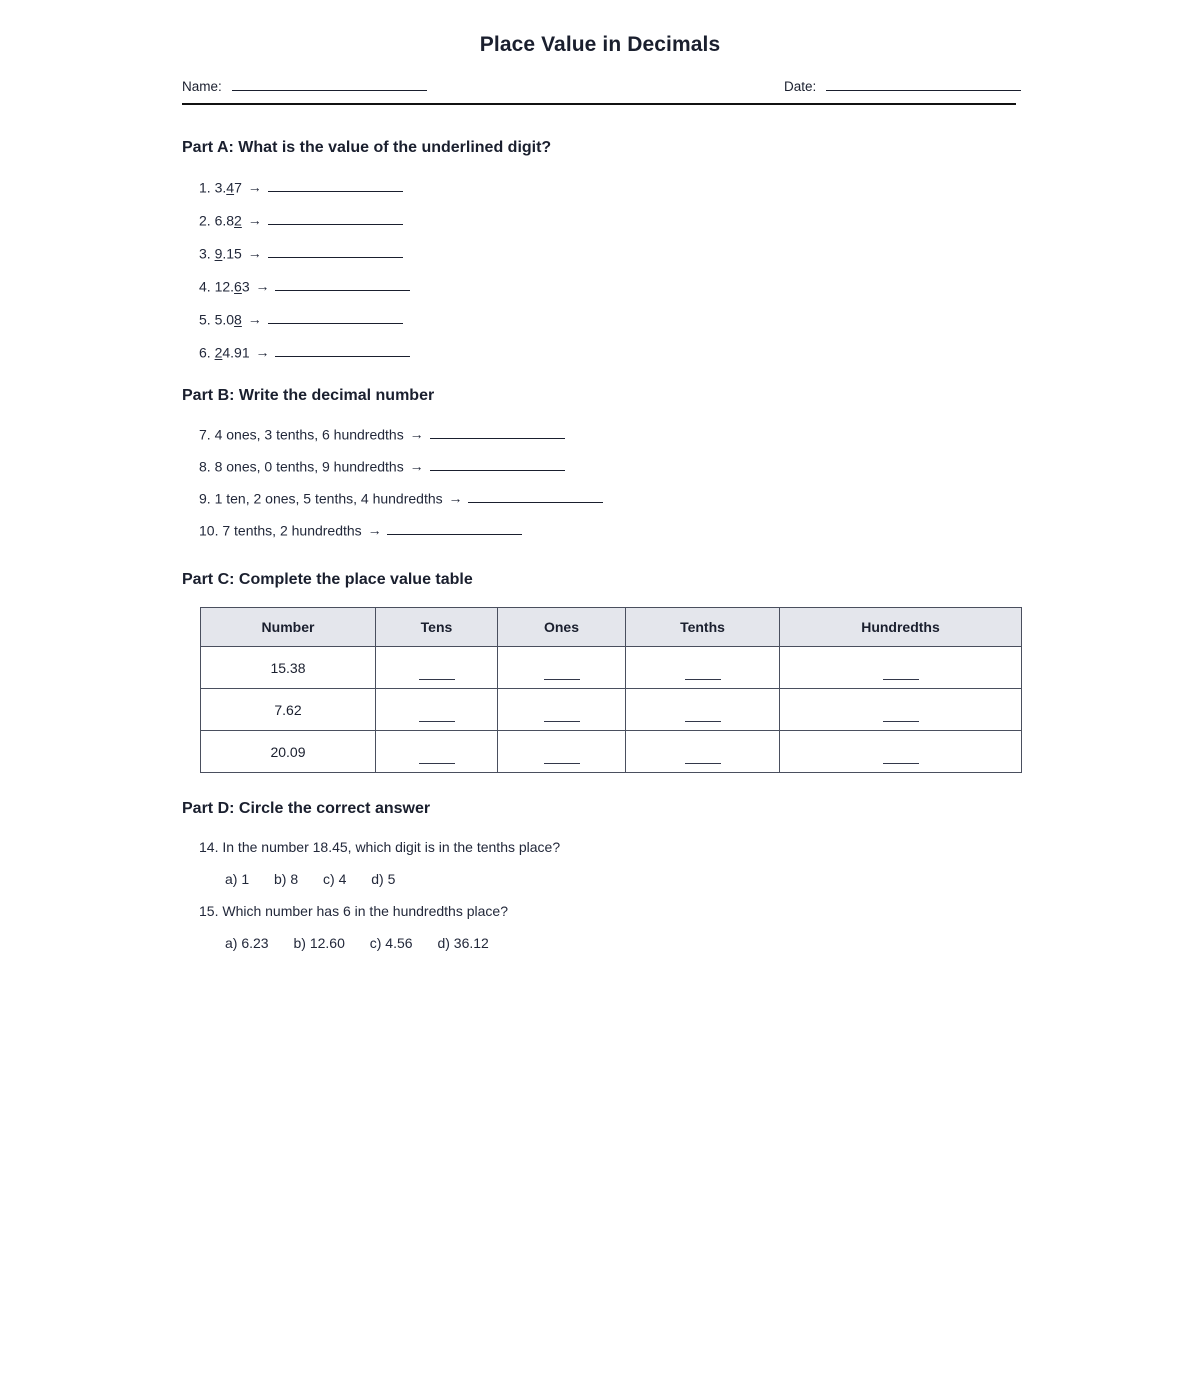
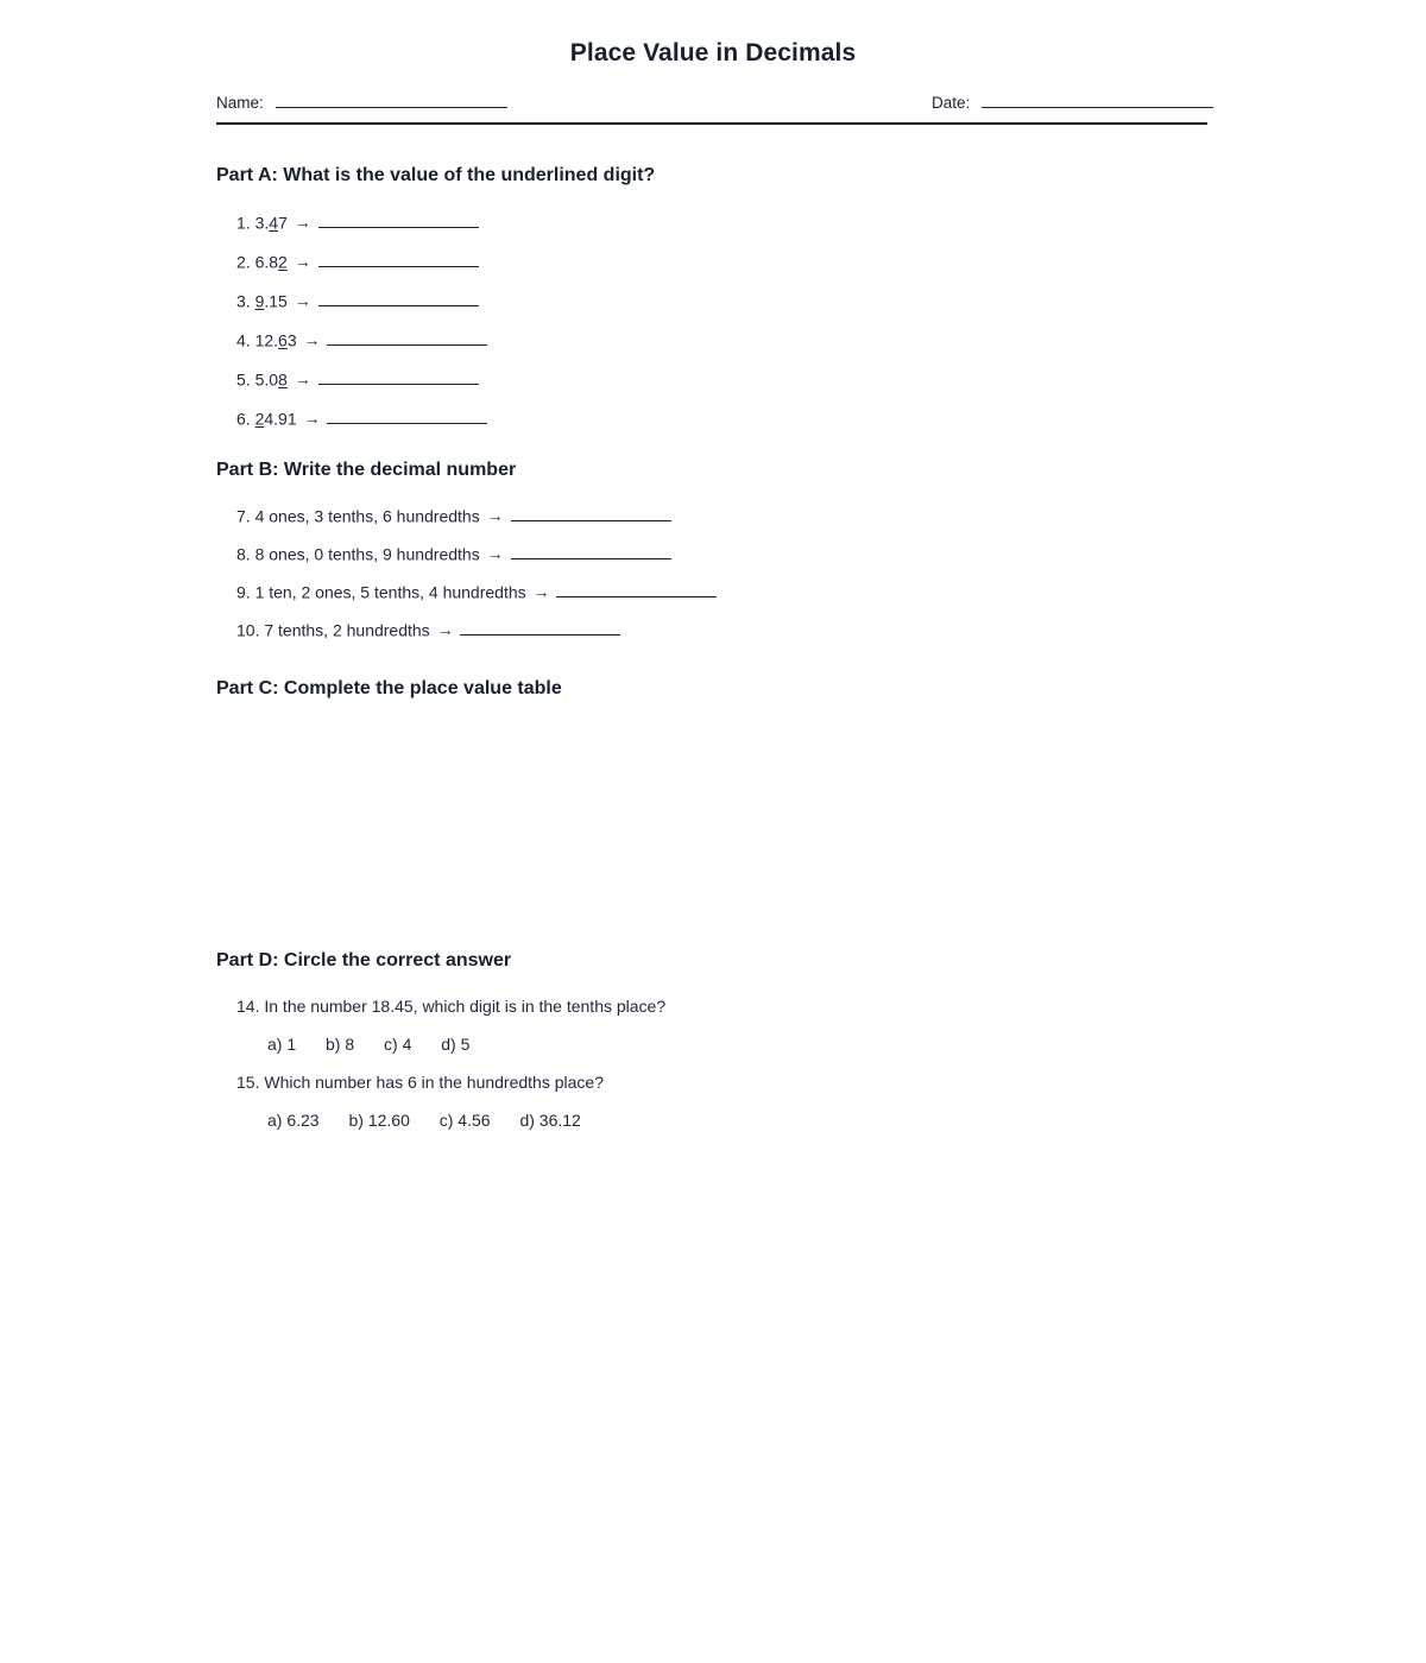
  Place Value in Decimals
  Name:
  Date:
  Part A: What is the value of the underlined digit?
  1. 3.47 →
  2. 6.82 →
  3. 9.15 →
  4. 12.63 →
  5. 5.08 →
  6. 24.91 →
  Part B: Write the decimal number
  7. 4 ones, 3 tenths, 6 hundredths →
  8. 8 ones, 0 tenths, 9 hundredths →
  9. 1 ten, 2 ones, 5 tenths, 4 hundredths →
  10. 7 tenths, 2 hundredths →
  Part C: Complete the place value table
- Number	Tens	Ones	Tenths	Hundredths
- 15.38
- 7.62
- 20.09
  Part D: Circle the correct answer
  14. In the number 18.45, which digit is in the tenths place?
  a) 1 b) 8 c) 4 d) 5
  15. Which number has 6 in the hundredths place?
  a) 6.23 b) 12.60 c) 4.56 d) 36.12
